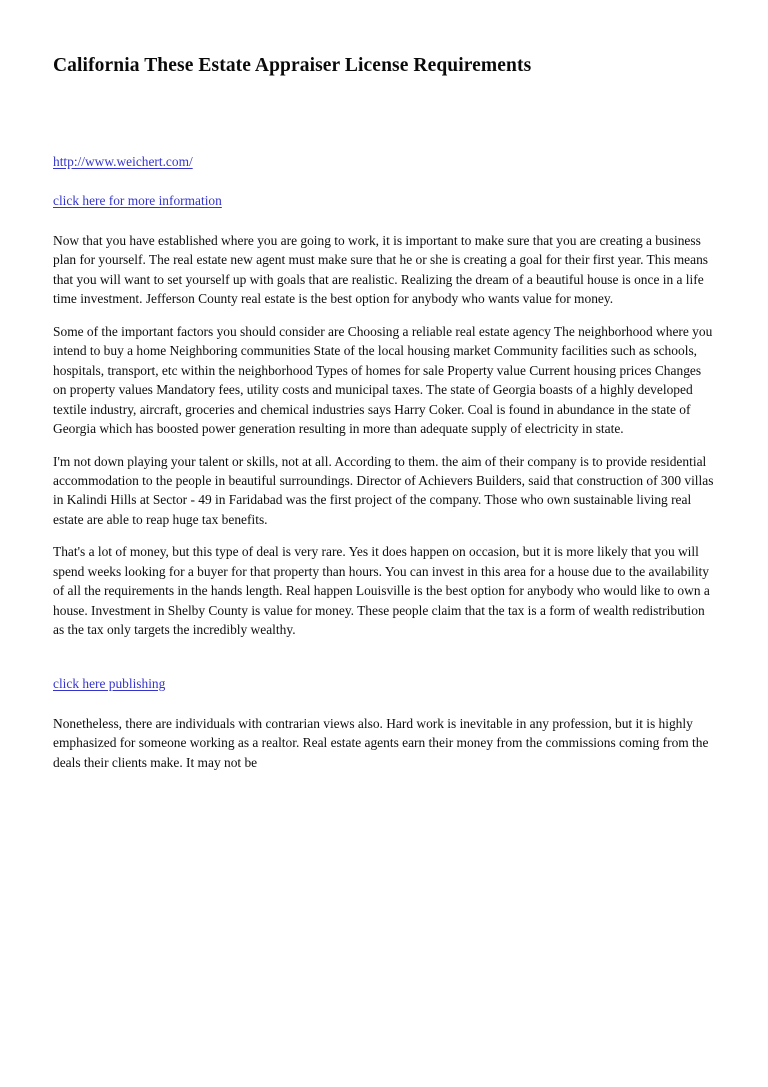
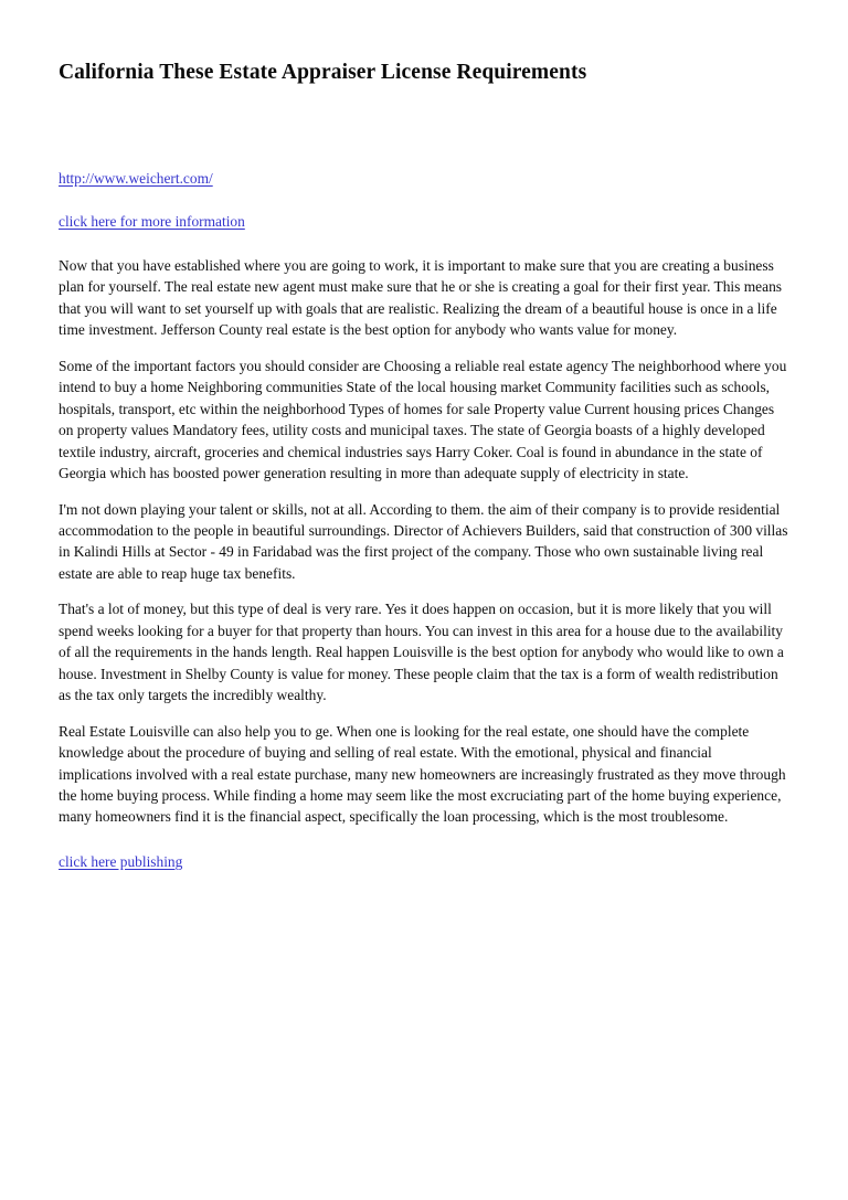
  California These Estate Appraiser License Requirements
  http://www.weichert.com/
  click here for more information
  Now that you have established where you are going to work, it is important to make sure that you are creating a business plan for yourself. The real estate new agent must make sure that he or she is creating a goal for their first year. This means that you will want to set yourself up with goals that are realistic. Realizing the dream of a beautiful house is once in a life time investment. Jefferson County real estate is the best option for anybody who wants value for money.
  Some of the important factors you should consider are Choosing a reliable real estate agency The neighborhood where you intend to buy a home Neighboring communities State of the local housing market Community facilities such as schools, hospitals, transport, etc within the neighborhood Types of homes for sale Property value Current housing prices Changes on property values Mandatory fees, utility costs and municipal taxes. The state of Georgia boasts of a highly developed textile industry, aircraft, groceries and chemical industries says Harry Coker. Coal is found in abundance in the state of Georgia which has boosted power generation resulting in more than adequate supply of electricity in state.
  I'm not down playing your talent or skills, not at all. According to them. the aim of their company is to provide residential accommodation to the people in beautiful surroundings. Director of Achievers Builders, said that construction of 300 villas in Kalindi Hills at Sector - 49 in Faridabad was the first project of the company. Those who own sustainable living real estate are able to reap huge tax benefits.
  That's a lot of money, but this type of deal is very rare. Yes it does happen on occasion, but it is more likely that you will spend weeks looking for a buyer for that property than hours. You can invest in this area for a house due to the availability of all the requirements in the hands length. Real happen Louisville is the best option for anybody who would like to own a house. Investment in Shelby County is value for money. These people claim that the tax is a form of wealth redistribution as the tax only targets the incredibly wealthy.
+ Real Estate Louisville can also help you to ge. When one is looking for the real estate, one should have the complete knowledge about the procedure of buying and selling of real estate. With the emotional, physical and financial implications involved with a real estate purchase, many new homeowners are increasingly frustrated as they move through the home buying process. While finding a home may seem like the most excruciating part of the home buying experience, many homeowners find it is the financial aspect, specifically the loan processing, which is the most troublesome.
  click here publishing
- Nonetheless, there are individuals with contrarian views also. Hard work is inevitable in any profession, but it is highly emphasized for someone working as a realtor. Real estate agents earn their money from the commissions coming from the deals their clients make. It may not be
